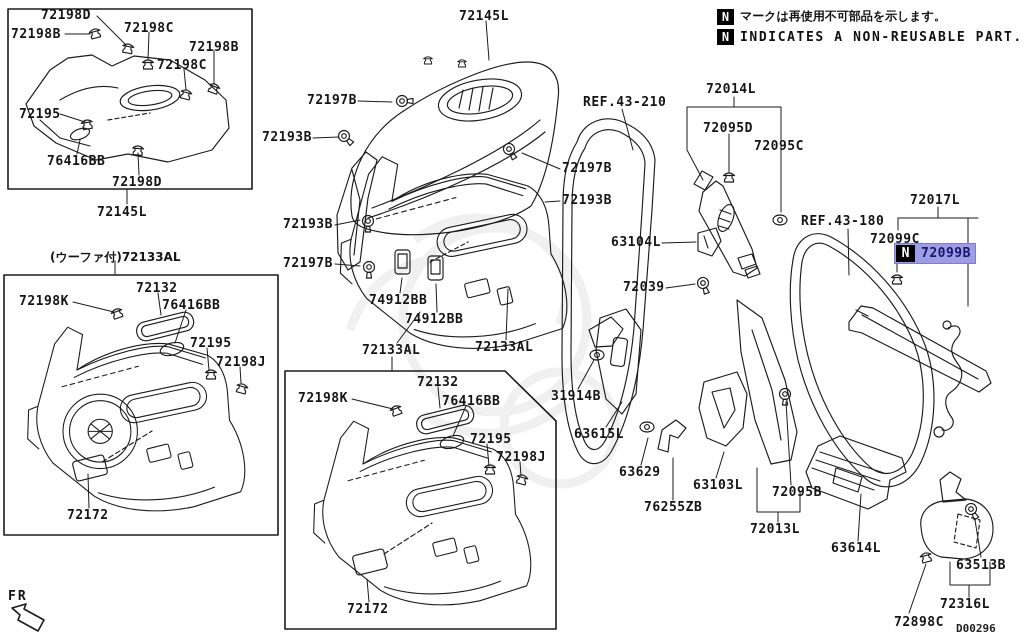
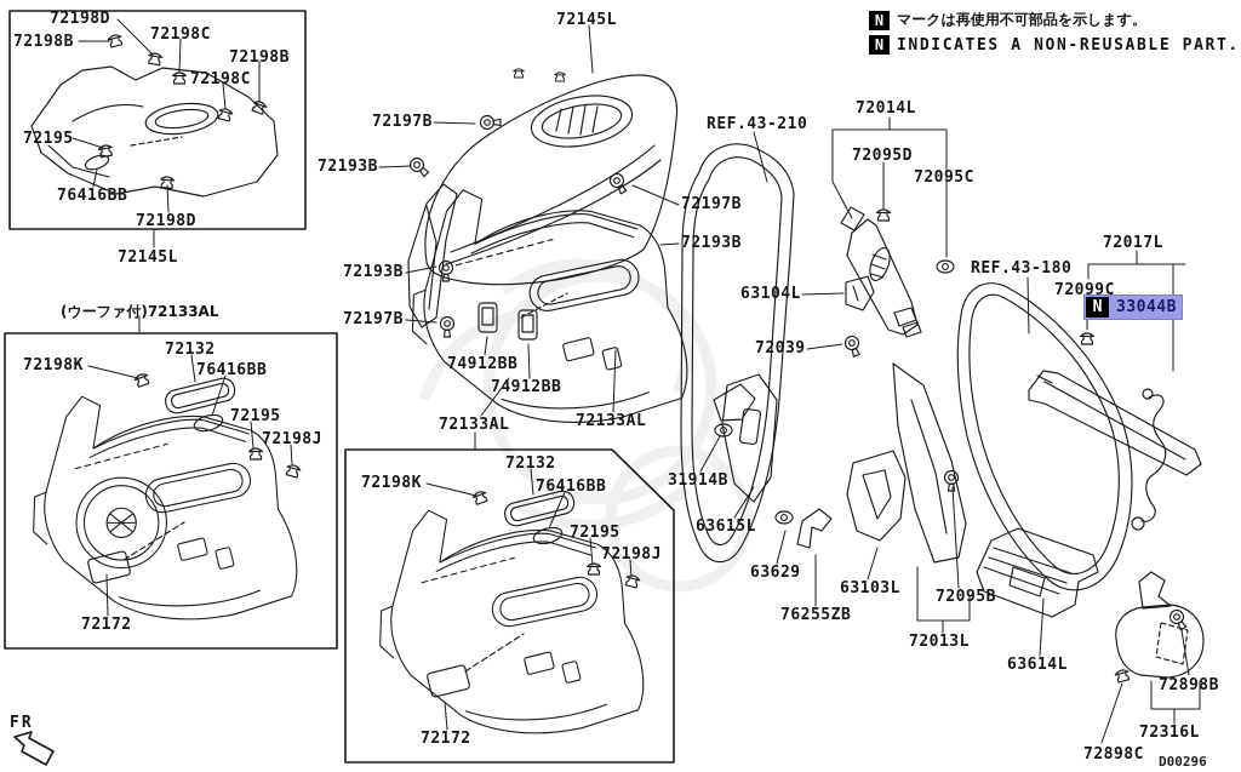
  N
  マークは再使用不可部品を示します。
  N
  INDICATES A NON-REUSABLE PART.
  N
- 72099B
+ 33044B
  72198D
  72198B
  72198C
  72198B
  72198C
  72195
  76416BB
  72198D
  72145L
  72145L
  72197B
  72193B
  72193B
  72197B
  74912BB
  74912BB
  72133AL
  72133AL
  REF.43-210
  72197B
  72193B
  63104L
  72039
  31914B
  63615L
  63629
  76255ZB
  63103L
  72095B
  72013L
  72014L
  72095D
  72095C
  72017L
  REF.43-180
  72099C
  63614L
- 63513B
+ 72898B
  72316L
  72898C
  (ウーファ付)72133AL
  72198K
  72132
  76416BB
  72195
  72198J
  72172
  72198K
  72132
  76416BB
  72195
  72198J
  72172
  FR
  D00296
